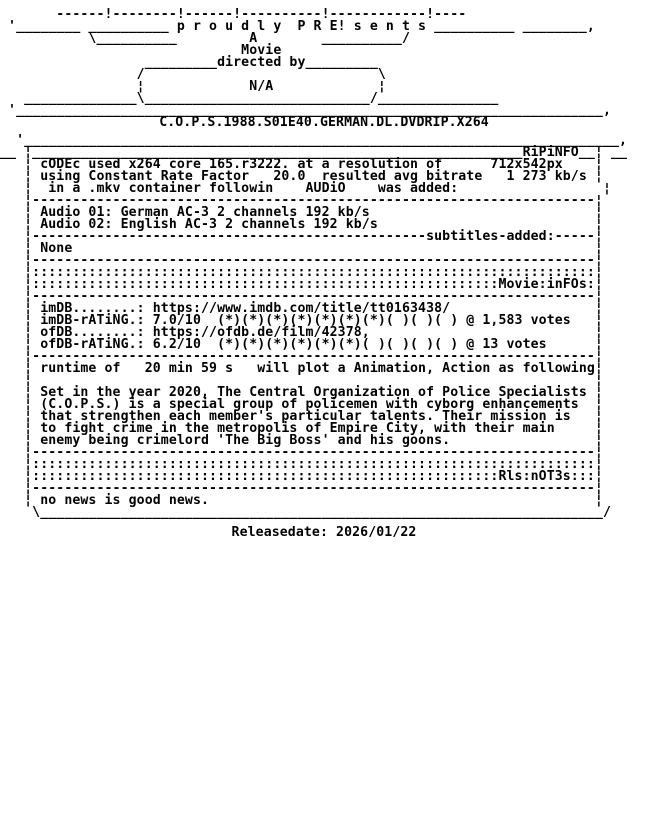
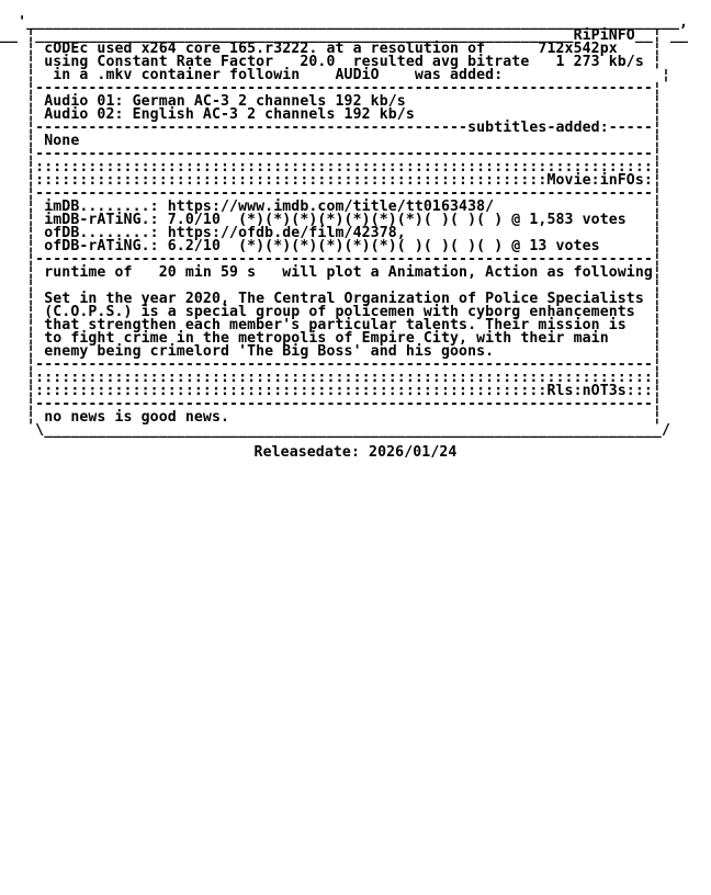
- ------!--------!------!----------!------------!----
- '________ __________ p r o u d l y P R E! s e n t s __________ ________,
- \__________ A __________/
- Movie
- _________directed by_________
- / \
- ¦ N/A ¦
- ______________\____________________________/_______________
- '_________________________________________________________________________,
- C.O.P.S.1988.S01E40.GERMAN.DL.DVDRIP.X264
  '__________________________________________________________________________,
  __ ¦_____________________________________________________________RiPiNFO__¦ __
  ¦ cODEc used x264 core 165.r3222. at a resolution of 712x542px ¦
  ¦ using Constant Rate Factor 20.0 resulted avg bitrate 1 273 kb/s ¦
  ¦ in a .mkv container followin AUDiO was added: ¦
  ¦----------------------------------------------------------------------¦
  ¦ Audio 01: German AC-3 2 channels 192 kb/s ¦
  ¦ Audio 02: English AC-3 2 channels 192 kb/s ¦
  ¦-------------------------------------------------subtitles-added:-----¦
  ¦ None ¦
  ¦----------------------------------------------------------------------¦
  ¦::::::::::::::::::::::::::::::::::::::::::::::::::::::::::::::::::::::¦
  ¦::::::::::::::::::::::::::::::::::::::::::::::::::::::::::Movie:inFOs:¦
  ¦----------------------------------------------------------------------¦
  ¦ imDB........: https://www.imdb.com/title/tt0163438/ ¦
  ¦ imDB-rATiNG.: 7.0/10 (*)(*)(*)(*)(*)(*)(*)( )( )( ) @ 1,583 votes ¦
  ¦ ofDB........: https://ofdb.de/film/42378, ¦
  ¦ ofDB-rATiNG.: 6.2/10 (*)(*)(*)(*)(*)(*)( )( )( )( ) @ 13 votes ¦
  ¦----------------------------------------------------------------------¦
  ¦ runtime of 20 min 59 s will plot a Animation, Action as following¦
  ¦ ¦
  ¦ Set in the year 2020, The Central Organization of Police Specialists ¦
  ¦ (C.O.P.S.) is a special group of policemen with cyborg enhancements ¦
  ¦ that strengthen each member's particular talents. Their mission is ¦
  ¦ to fight crime in the metropolis of Empire City, with their main ¦
  ¦ enemy being crimelord 'The Big Boss' and his goons. ¦
  ¦----------------------------------------------------------------------¦
  ¦::::::::::::::::::::::::::::::::::::::::::::::::::::::::::::::::::::::¦
  ¦::::::::::::::::::::::::::::::::::::::::::::::::::::::::::Rls:nOT3s:::¦
  ¦----------------------------------------------------------------------¦
  ¦ no news is good news. ¦
  \______________________________________________________________________/
- Releasedate: 2026/01/22
+ Releasedate: 2026/01/24
